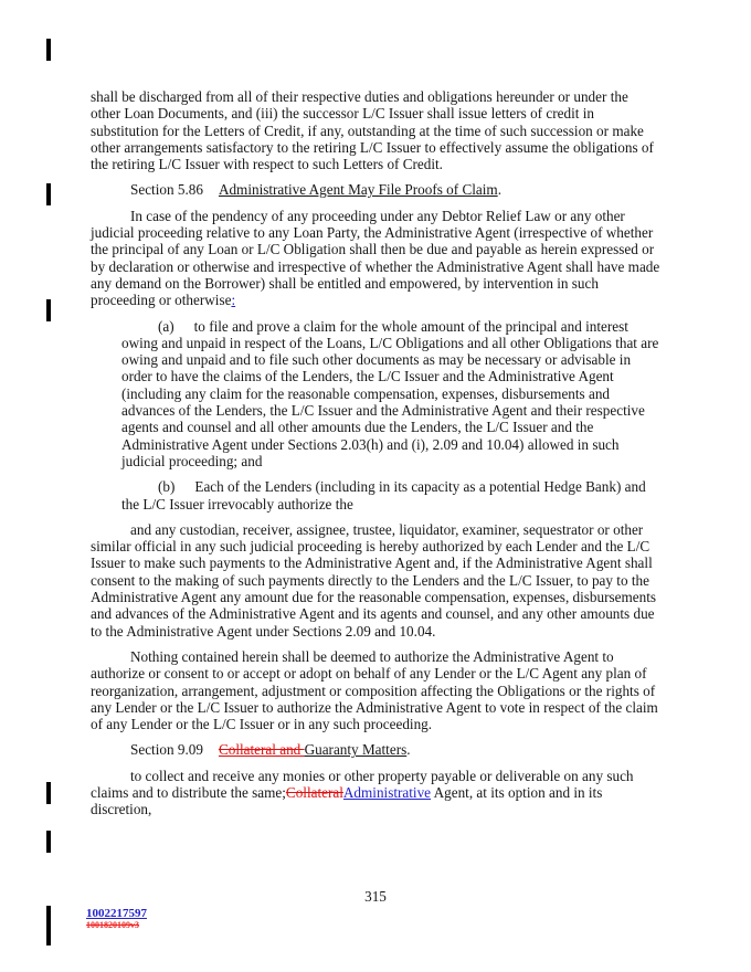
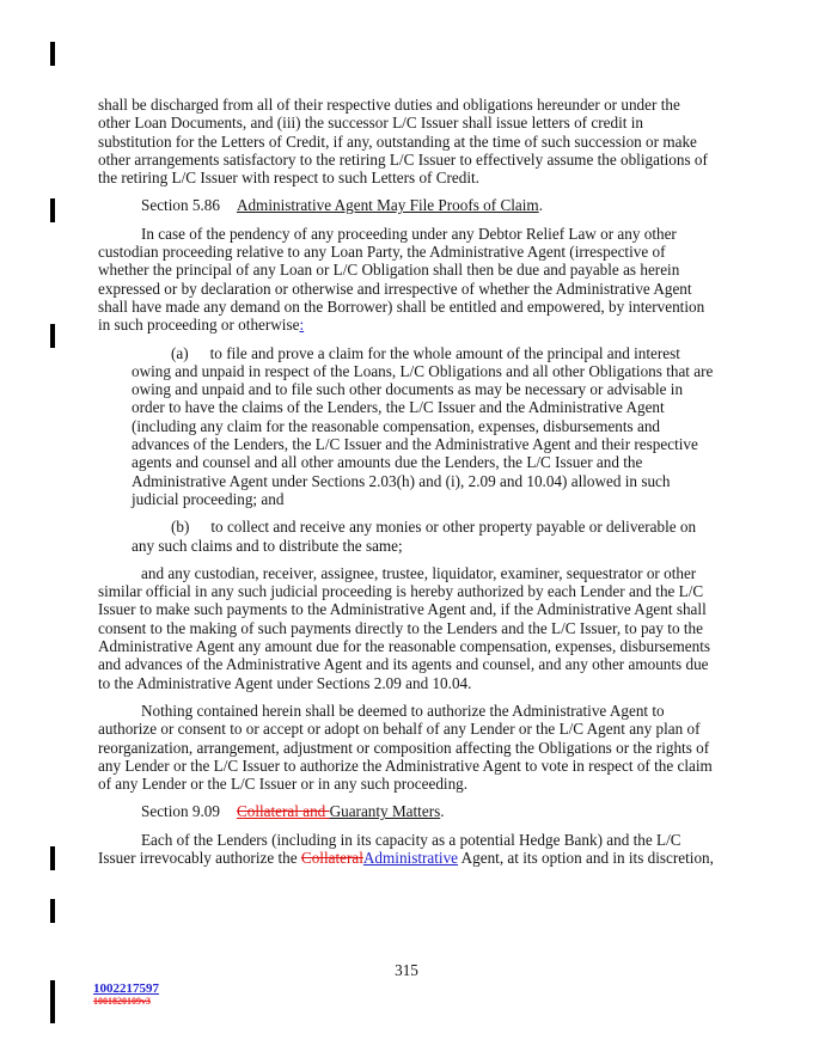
  shall be discharged from all of their respective duties and obligations hereunder or under the other Loan Documents, and (iii) the successor L/C Issuer shall issue letters of credit in substitution for the Letters of Credit, if any, outstanding at the time of such succession or make other arrangements satisfactory to the retiring L/C Issuer to effectively assume the obligations of the retiring L/C Issuer with respect to such Letters of Credit.
  Section 5.86 Administrative Agent May File Proofs of Claim.
- In case of the pendency of any proceeding under any Debtor Relief Law or any other judicial proceeding relative to any Loan Party, the Administrative Agent (irrespective of whether the principal of any Loan or L/C Obligation shall then be due and payable as herein expressed or by declaration or otherwise and irrespective of whether the Administrative Agent shall have made any demand on the Borrower) shall be entitled and empowered, by intervention in such proceeding or otherwise:
+ In case of the pendency of any proceeding under any Debtor Relief Law or any other custodian proceeding relative to any Loan Party, the Administrative Agent (irrespective of whether the principal of any Loan or L/C Obligation shall then be due and payable as herein expressed or by declaration or otherwise and irrespective of whether the Administrative Agent shall have made any demand on the Borrower) shall be entitled and empowered, by intervention in such proceeding or otherwise:
  (a) to file and prove a claim for the whole amount of the principal and interest owing and unpaid in respect of the Loans, L/C Obligations and all other Obligations that are owing and unpaid and to file such other documents as may be necessary or advisable in order to have the claims of the Lenders, the L/C Issuer and the Administrative Agent (including any claim for the reasonable compensation, expenses, disbursements and advances of the Lenders, the L/C Issuer and the Administrative Agent and their respective agents and counsel and all other amounts due the Lenders, the L/C Issuer and the Administrative Agent under Sections 2.03(h) and (i), 2.09 and 10.04) allowed in such judicial proceeding; and
- (b) Each of the Lenders (including in its capacity as a potential Hedge Bank) and the L/C Issuer irrevocably authorize the
+ (b) to collect and receive any monies or other property payable or deliverable on any such claims and to distribute the same;
  and any custodian, receiver, assignee, trustee, liquidator, examiner, sequestrator or other similar official in any such judicial proceeding is hereby authorized by each Lender and the L/C Issuer to make such payments to the Administrative Agent and, if the Administrative Agent shall consent to the making of such payments directly to the Lenders and the L/C Issuer, to pay to the Administrative Agent any amount due for the reasonable compensation, expenses, disbursements and advances of the Administrative Agent and its agents and counsel, and any other amounts due to the Administrative Agent under Sections 2.09 and 10.04.
  Nothing contained herein shall be deemed to authorize the Administrative Agent to authorize or consent to or accept or adopt on behalf of any Lender or the L/C Agent any plan of reorganization, arrangement, adjustment or composition affecting the Obligations or the rights of any Lender or the L/C Issuer to authorize the Administrative Agent to vote in respect of the claim of any Lender or the L/C Issuer or in any such proceeding.
  Section 9.09 Collateral and Guaranty Matters.
- to collect and receive any monies or other property payable or deliverable on any such claims and to distribute the same;CollateralAdministrative Agent, at its option and in its discretion,
+ Each of the Lenders (including in its capacity as a potential Hedge Bank) and the L/C Issuer irrevocably authorize the CollateralAdministrative Agent, at its option and in its discretion,
  315
  1002217597
  1001820109v3
